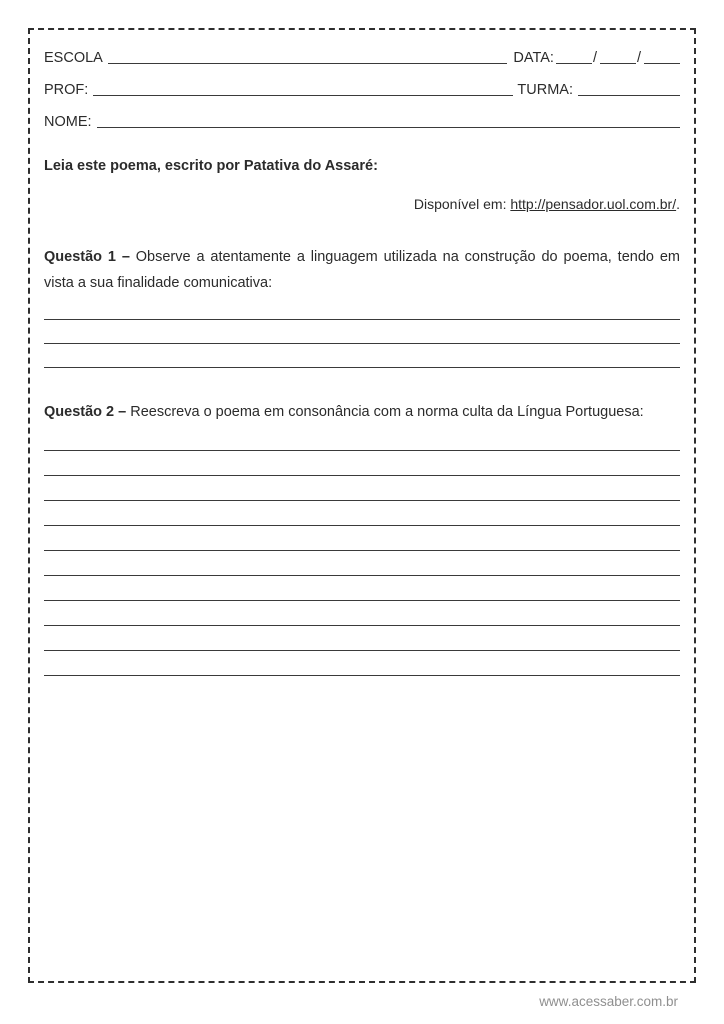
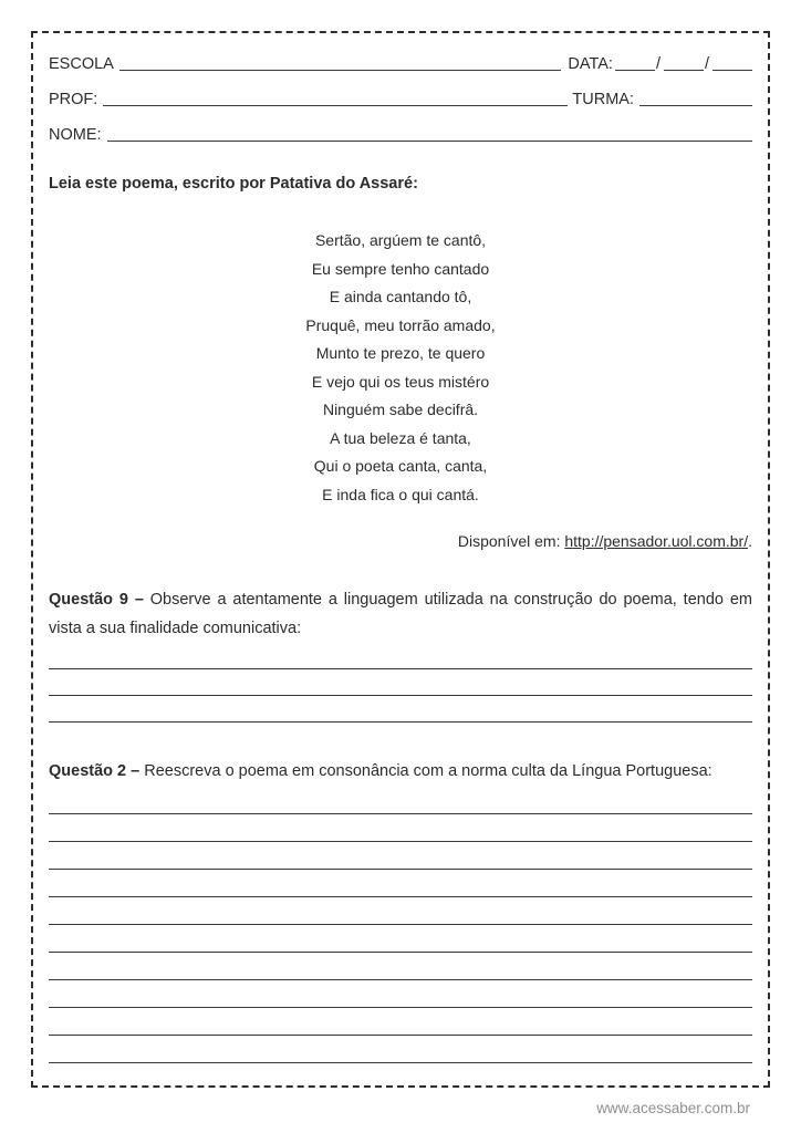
  ESCOLA
  DATA:
  /
  /
  PROF:
  TURMA:
  NOME:
  Leia este poema, escrito por Patativa do Assaré:
+ Sertão, argúem te cantô,
+ Eu sempre tenho cantado
+ E ainda cantando tô,
+ Pruquê, meu torrão amado,
+ Munto te prezo, te quero
+ E vejo qui os teus mistéro
+ Ninguém sabe decifrâ.
+ A tua beleza é tanta,
+ Qui o poeta canta, canta,
+ E inda fica o qui cantá.
  Disponível em: http://pensador.uol.com.br/.
- Questão 1 – Observe a atentamente a linguagem utilizada na construção do poema, tendo em vista a sua finalidade comunicativa:
+ Questão 9 – Observe a atentamente a linguagem utilizada na construção do poema, tendo em vista a sua finalidade comunicativa:
  Questão 2 – Reescreva o poema em consonância com a norma culta da Língua Portuguesa:
  www.acessaber.com.br
